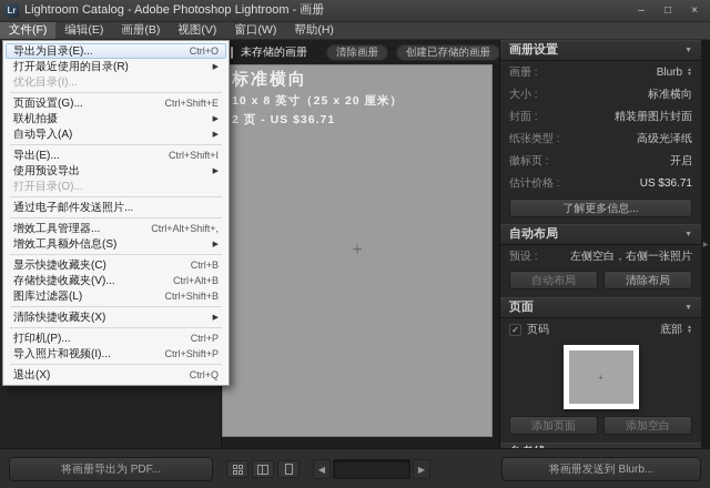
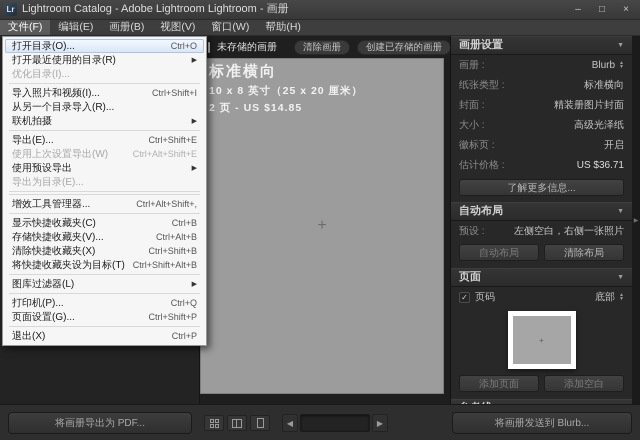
  Lr
- Lightroom Catalog - Adobe Photoshop Lightroom - 画册
+ Lightroom Catalog - Adobe Lightroom Lightroom - 画册
  –
  □
  ×
  文件(F)
  编辑(E)
  画册(B)
  视图(V)
  窗口(W)
  帮助(H)
  未存储的画册
  清除画册
  创建已存储的画册
  +
  标准横向
  10 x 8 英寸（25 x 20 厘米）
- 2 页 - US $36.71
+ 2 页 - US $14.85
  画册设置
  画册 :
  Blurb
- 大小 :
+ 纸张类型 :
  标准横向
  封面 :
  精装册图片封面
- 纸张类型 :
+ 大小 :
  高级光泽纸
  徽标页 :
  开启
  估计价格 :
  US $36.71
  了解更多信息...
  自动布局
  预设 :
  左侧空白，右侧一张照片
  自动布局
  清除布局
  页面
  ✓
  页码
  底部
  +
  添加页面
  添加空白
  将画册导出为 PDF...
  ◀
  ▶
  将画册发送到 Blurb...
- 导出为目录(E)...
+ 打开目录(O)...
  Ctrl+O
  打开最近使用的目录(R)
  优化目录(I)...
- 页面设置(G)...
+ 导入照片和视频(I)...
- Ctrl+Shift+E
+ Ctrl+Shift+I
+ 从另一个目录导入(R)...
  联机拍摄
- 自动导入(A)
  导出(E)...
- Ctrl+Shift+I
+ Ctrl+Shift+E
+ 使用上次设置导出(W)
+ Ctrl+Alt+Shift+E
  使用预设导出
- 打开目录(O)...
+ 导出为目录(E)...
- 通过电子邮件发送照片...
  增效工具管理器...
  Ctrl+Alt+Shift+,
- 增效工具额外信息(S)
  显示快捷收藏夹(C)
  Ctrl+B
  存储快捷收藏夹(V)...
  Ctrl+Alt+B
- 图库过滤器(L)
+ 清除快捷收藏夹(X)
  Ctrl+Shift+B
+ 将快捷收藏夹设为目标(T)
+ Ctrl+Shift+Alt+B
- 清除快捷收藏夹(X)
+ 图库过滤器(L)
  打印机(P)...
- Ctrl+P
+ Ctrl+Q
- 导入照片和视频(I)...
+ 页面设置(G)...
  Ctrl+Shift+P
  退出(X)
- Ctrl+Q
+ Ctrl+P
